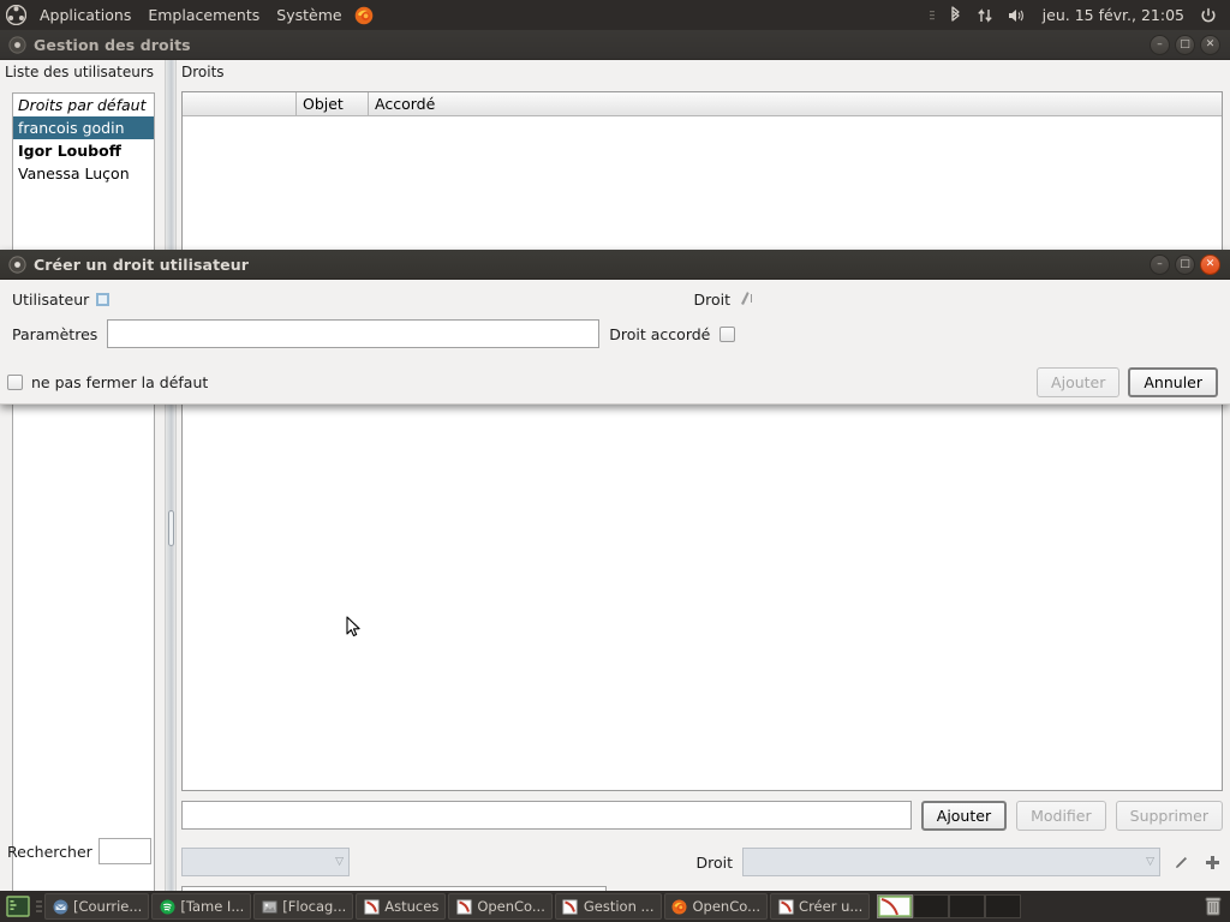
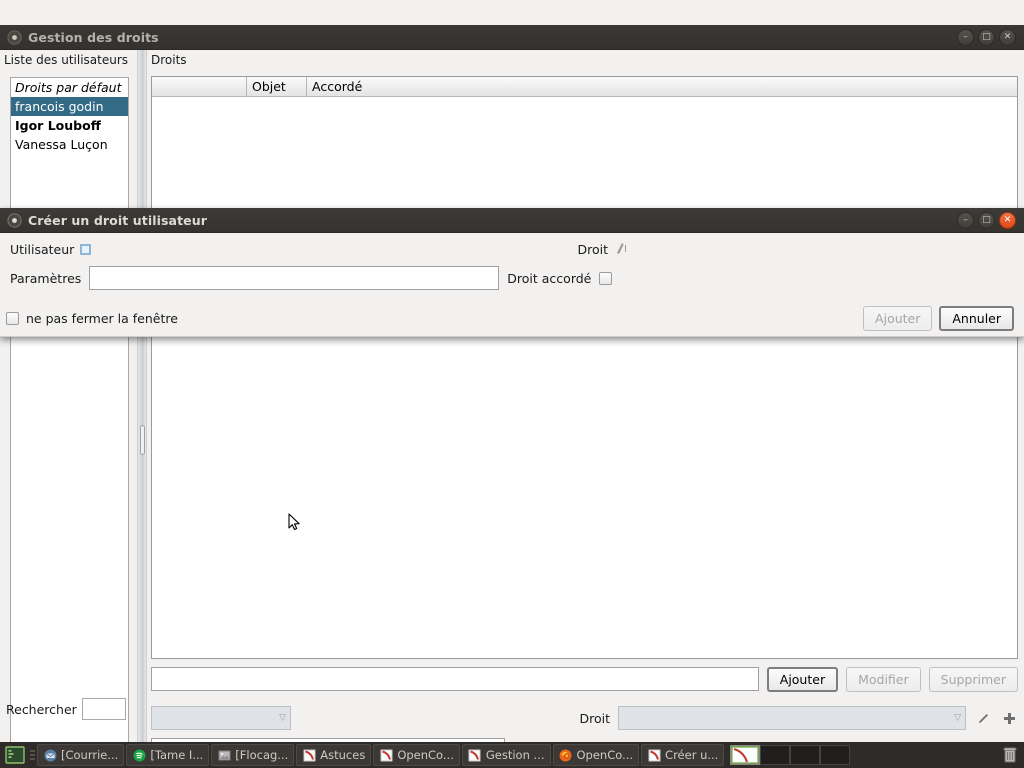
- Applications
- Emplacements
- Système
- jeu. 15 févr., 21:05
  Gestion des droits
  –
  □
  ✕
  Liste des utilisateurs
  Droits par défaut
  francois godin
  Igor Louboff
  Vanessa Luçon
  Rechercher
  Droits
  Objet
  Accordé
  Ajouter
  Modifier
  Supprimer
  ▽
  Droit
  ▽
  Créer un droit utilisateur
  –
  □
  ✕
  Utilisateur
  Droit
  Paramètres
  Droit accordé
- ne pas fermer la défaut
+ ne pas fermer la fenêtre
  Ajouter
  Annuler
  [Courrie...
  [Tame I...
  [Flocag...
  Astuces
  OpenCo...
  Gestion ...
  OpenCo...
  Créer u...
